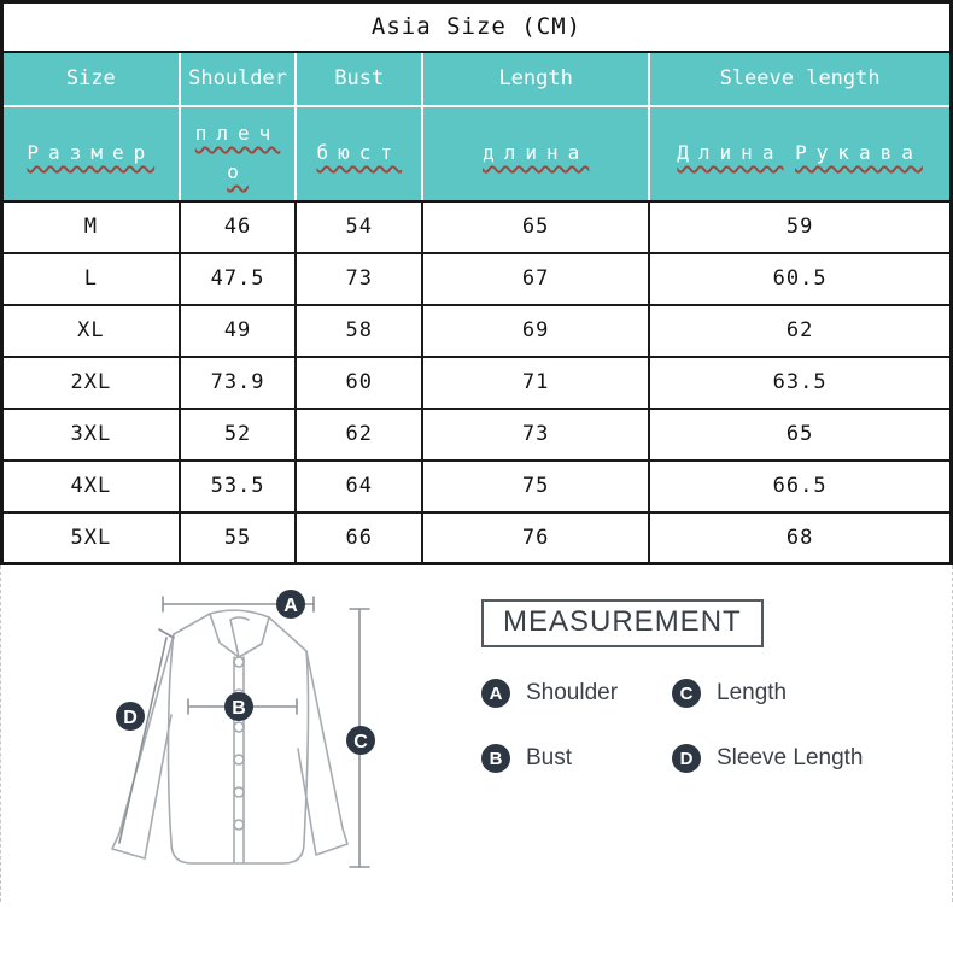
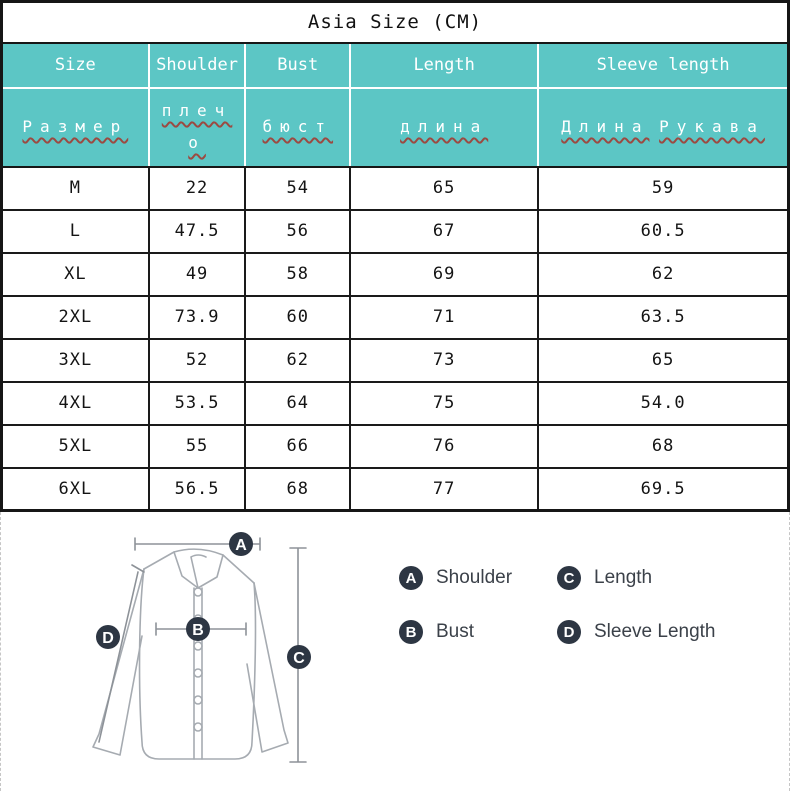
  Asia Size (CM)
  Size	Shoulder	Bust	Length	Sleeve length
  Размер	плечо	бюст	длина	Длина Рукава
- M	46	54	65	59
+ M	22	54	65	59
- L	47.5	73	67	60.5
+ L	47.5	56	67	60.5
  XL	49	58	69	62
  2XL	73.9	60	71	63.5
  3XL	52	62	73	65
- 4XL	53.5	64	75	66.5
+ 4XL	53.5	64	75	54.0
  5XL	55	66	76	68
+ 6XL	56.5	68	77	69.5
  A
  B
  C
  D
- MEASUREMENT
  A
  Shoulder
  C
  Length
  B
  Bust
  D
  Sleeve Length
